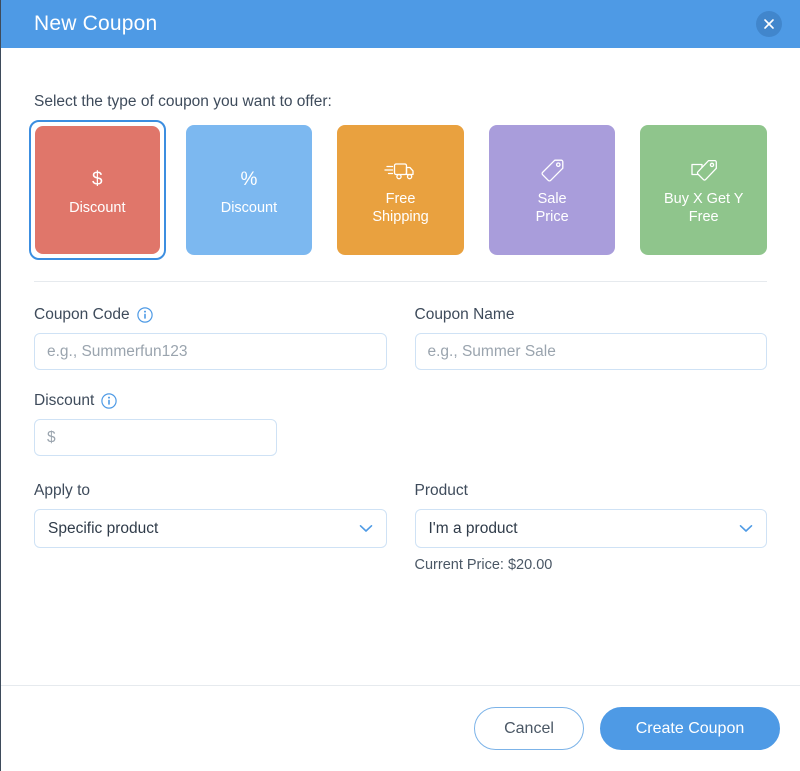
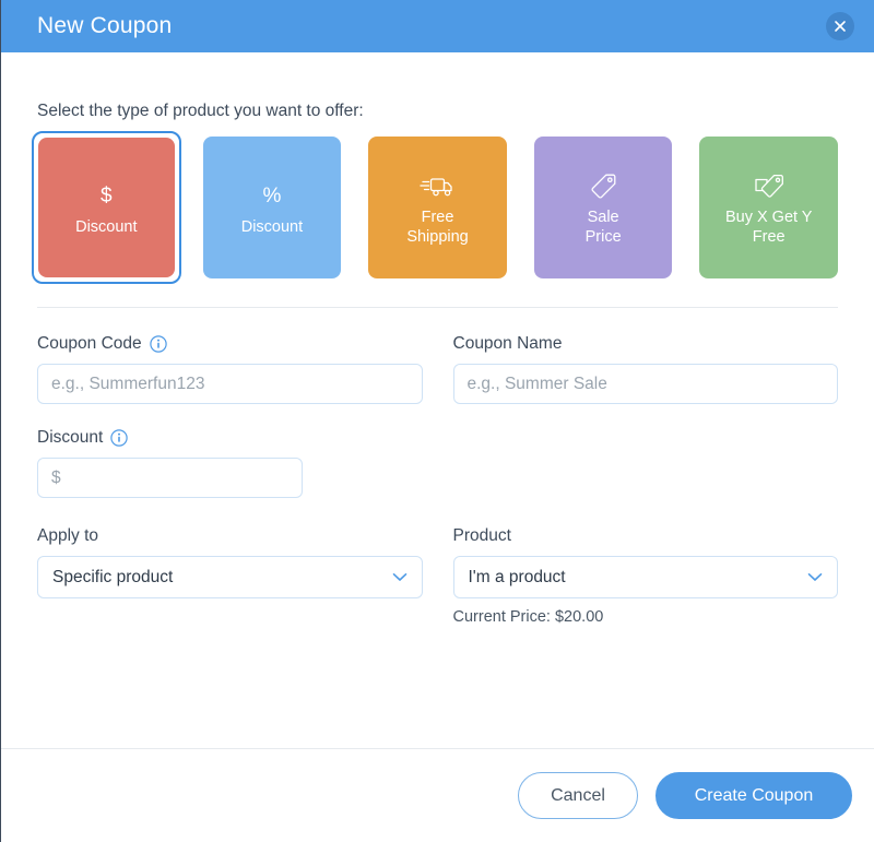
  New Coupon
- Select the type of coupon you want to offer:
+ Select the type of product you want to offer:
  $
  Discount
  %
  Discount
  Free
  Shipping
  Sale
  Price
  Buy X Get Y
  Free
  Coupon Code
  e.g., Summerfun123
  Coupon Name
  e.g., Summer Sale
  Discount
  $
  Apply to
  Specific product
  Product
  I'm a product
  Current Price: $20.00
  Cancel
  Create Coupon
